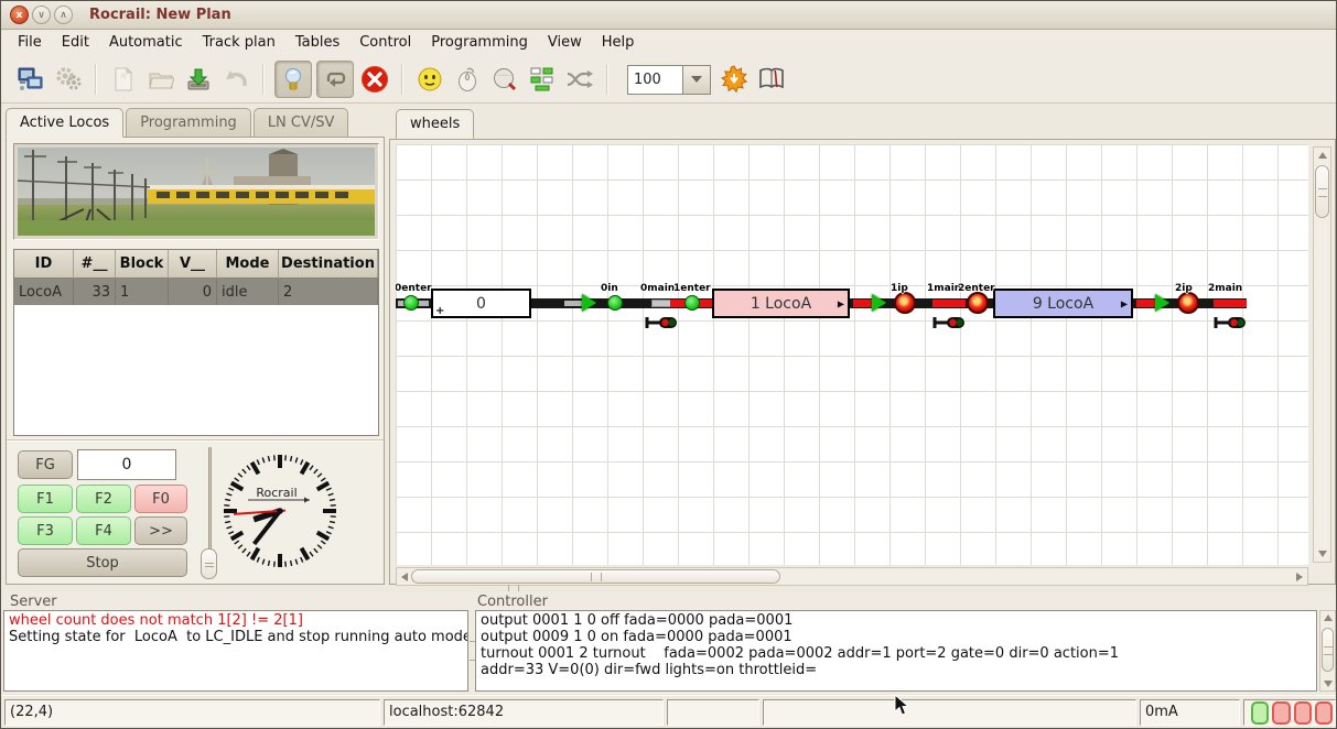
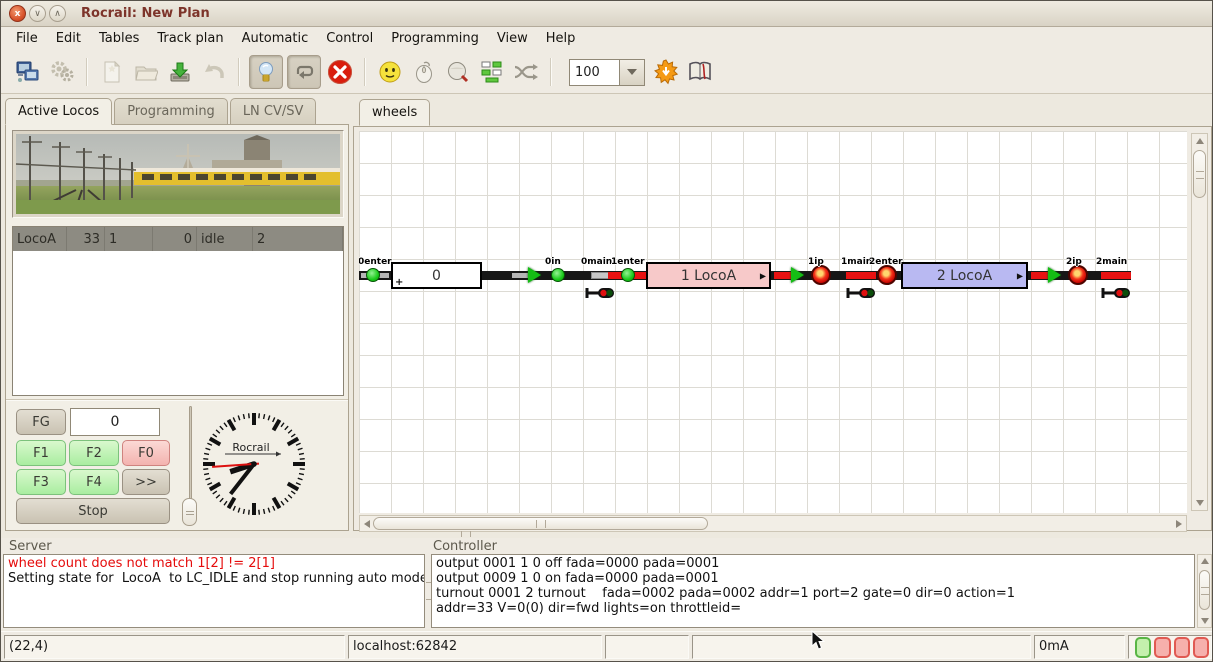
  x
  ∨
  ∧
  Rocrail: New Plan
  File
  Edit
- Automatic
+ Tables
  Track plan
- Tables
+ Automatic
  Control
  Programming
  View
  Help
  100
  Active Locos
  Programming
  LN CV/SV
- ID
- #__
- Block
- V__
- Mode
- Destination
  LocoA
  33
  1
  0
  idle
  2
  FG
  0
  F1
  F2
  F0
  F3
  F4
  >>
  Stop
  Rocrail
  wheels
  0enter
  0
  +
  0in
  0main
  1enter
  1 LocoA
  ▶
  1ip
  1main
  2enter
- 9 LocoA
+ 2 LocoA
  ▶
  2ip
  2main
  Server
  wheel count does not match 1[2] != 2[1]
  Setting state for LocoA to LC_IDLE and stop running auto mode
  Controller
  output 0001 1 0 off fada=0000 pada=0001
  output 0009 1 0 on fada=0000 pada=0001
  turnout 0001 2 turnout fada=0002 pada=0002 addr=1 port=2 gate=0 dir=0 action=1
  addr=33 V=0(0) dir=fwd lights=on throttleid=
  (22,4)
  localhost:62842
  0mA
